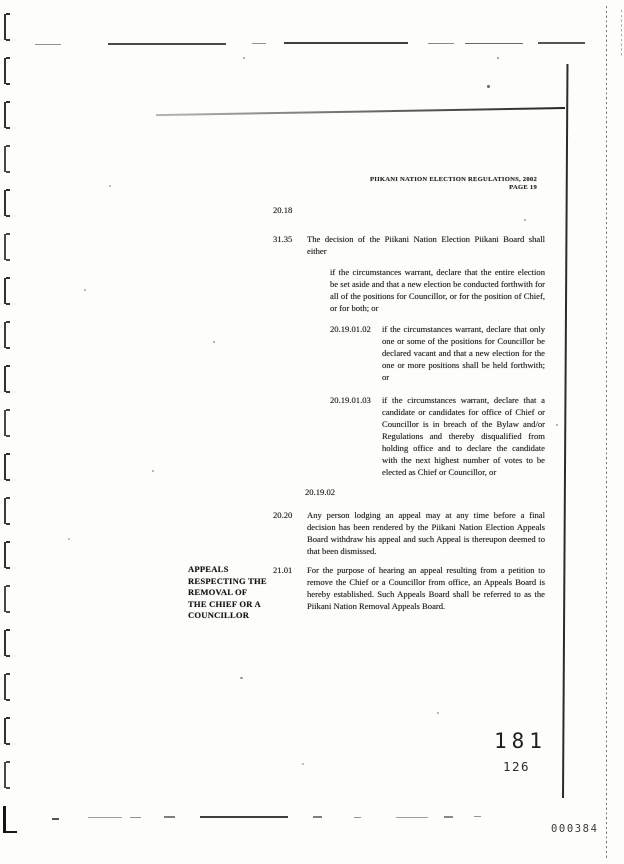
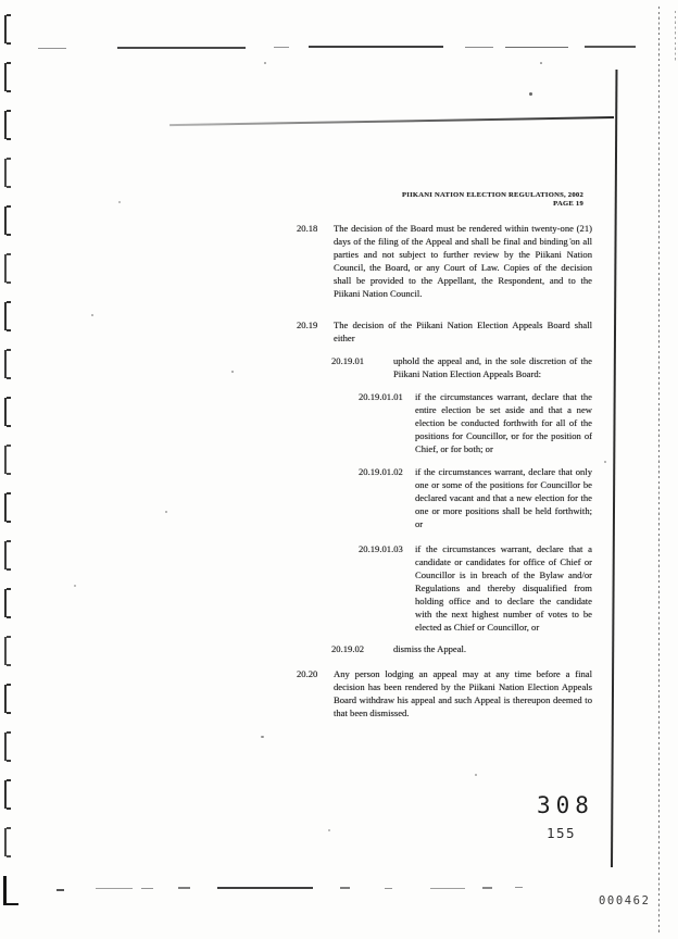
  20.18
+ The decision of the Board must be rendered within twenty-one (21) days of the filing of the Appeal and shall be final and binding on all parties and not subject to further review by the Piikani Nation Council, the Board, or any Court of Law. Copies of the decision shall be provided to the Appellant, the Respondent, and to the Piikani Nation Council.
- 31.35
+ 20.19
- The decision of the Piikani Nation Election Piikani Board shall either
+ The decision of the Piikani Nation Election Appeals Board shall either
+ 20.19.01
+ uphold the appeal and, in the sole discretion of the Piikani Nation Election Appeals Board:
+ 20.19.01.01
  if the circumstances warrant, declare that the entire election be set aside and that a new election be conducted forthwith for all of the positions for Councillor, or for the position of Chief, or for both; or
  20.19.01.02
  if the circumstances warrant, declare that only one or some of the positions for Councillor be declared vacant and that a new election for the one or more positions shall be held forthwith; or
  20.19.01.03
  if the circumstances warrant, declare that a candidate or candidates for office of Chief or Councillor is in breach of the Bylaw and/or Regulations and thereby disqualified from holding office and to declare the candidate with the next highest number of votes to be elected as Chief or Councillor, or
  20.19.02
+ dismiss the Appeal.
  20.20
  Any person lodging an appeal may at any time before a final decision has been rendered by the Piikani Nation Election Appeals Board withdraw his appeal and such Appeal is thereupon deemed to that been dismissed.
- APPEALS
- RESPECTING THE
- REMOVAL OF
- THE CHIEF OR A
- COUNCILLOR
- 21.01
- For the purpose of hearing an appeal resulting from a petition to remove the Chief or a Councillor from office, an Appeals Board is hereby established. Such Appeals Board shall be referred to as the Piikani Nation Removal Appeals Board.
- 181
+ 308
- 126
+ 155
- 000384
+ 000462
